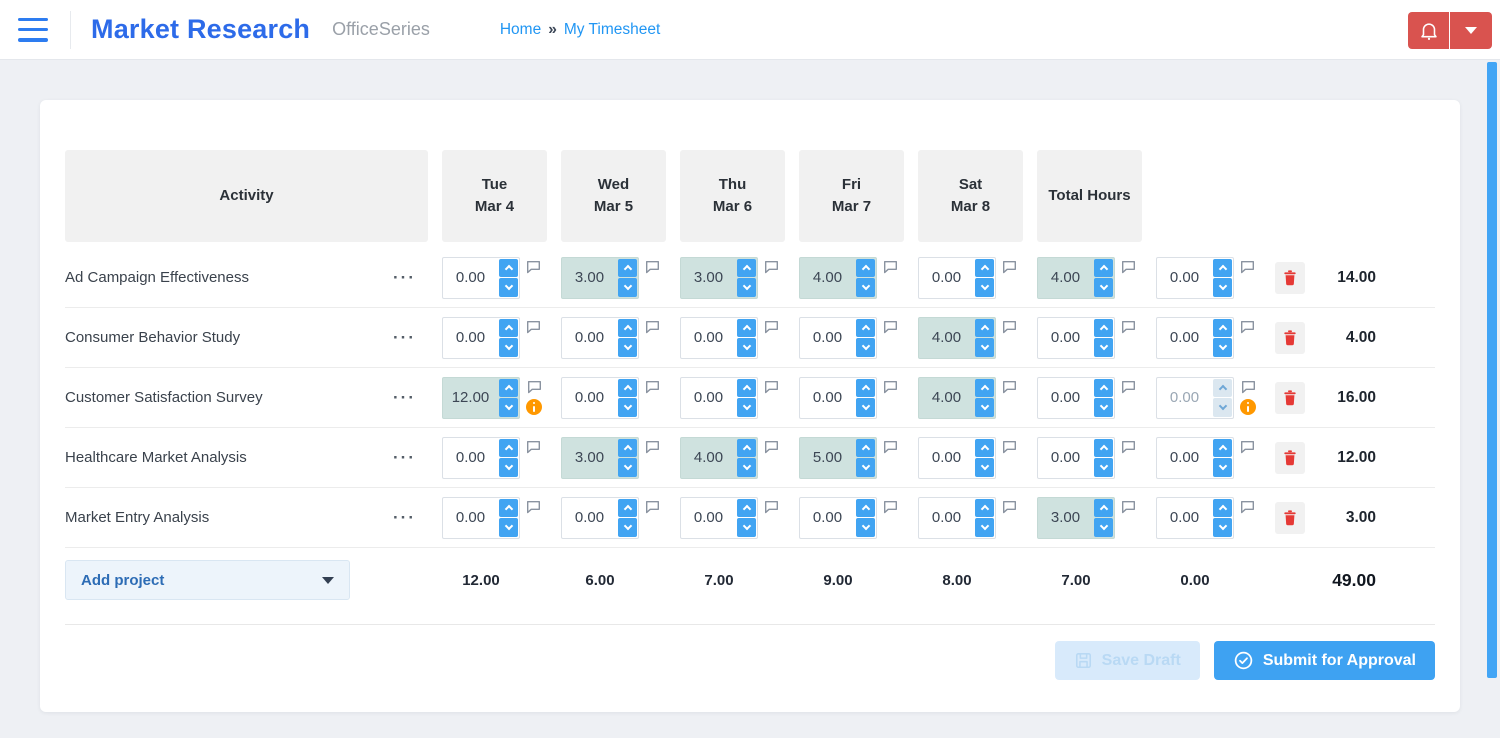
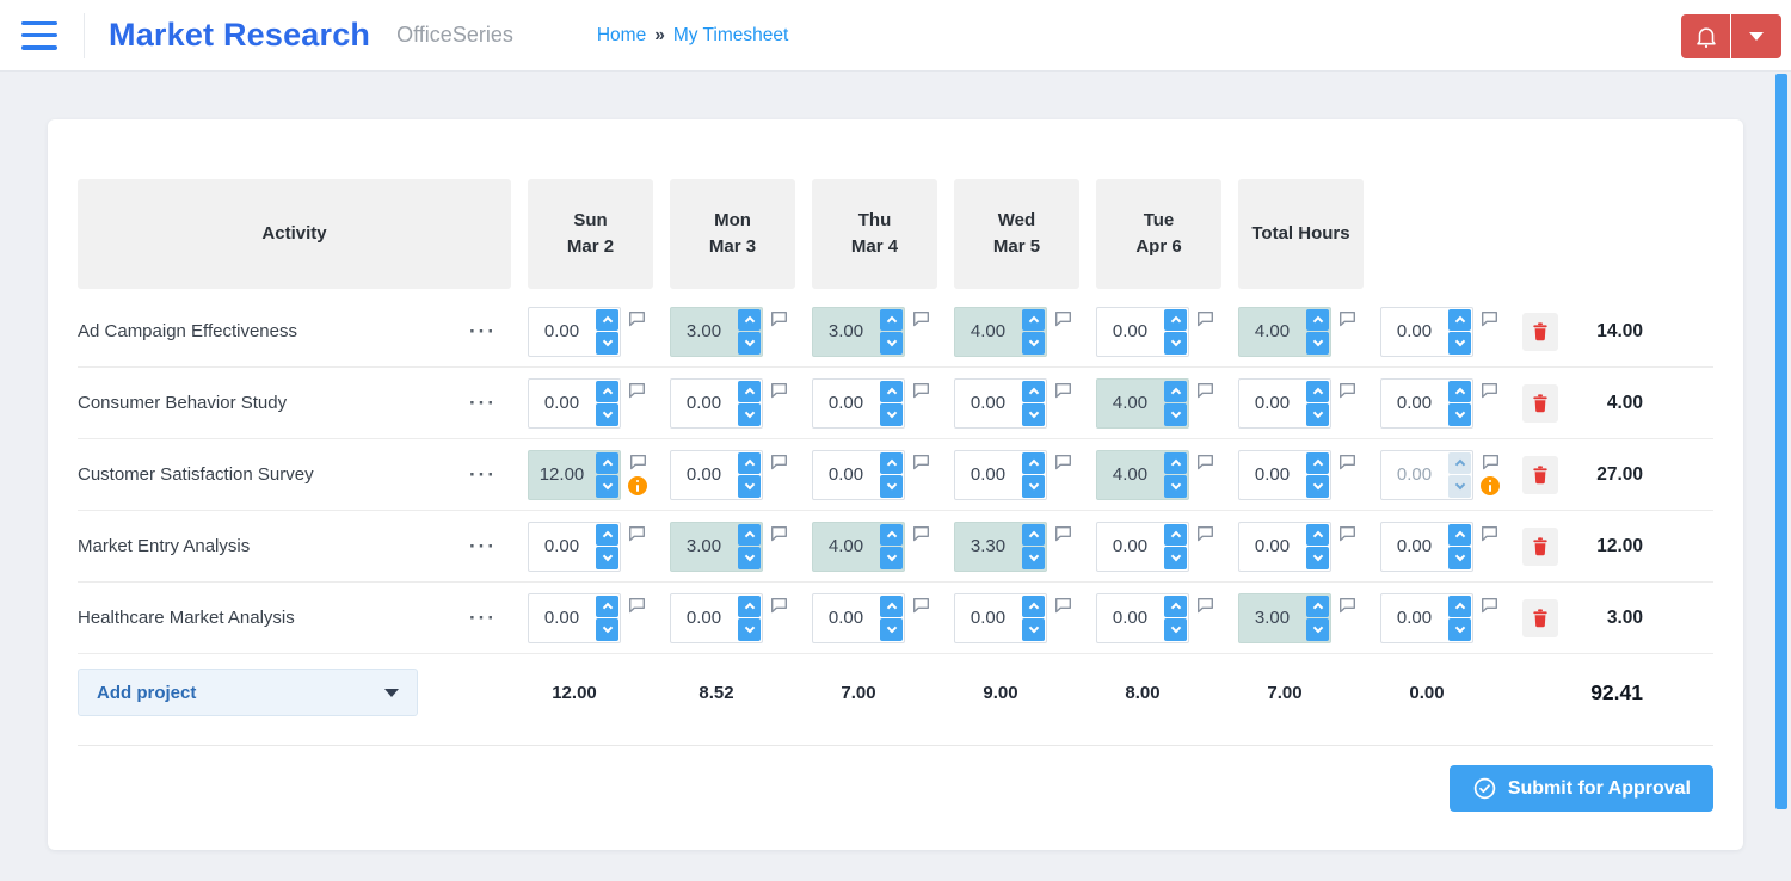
  Market Research
  OfficeSeries
  Home
  »
  My Timesheet
  Activity
+ Sun
+ Mar 2
+ Mon
+ Mar 3
- Tue
+ Thu
  Mar 4
  Wed
  Mar 5
- Thu
+ Tue
- Mar 6
+ Apr 6
- Fri
- Mar 7
- Sat
- Mar 8
  Total Hours
  Ad Campaign Effectiveness
  ···
  0.00
  3.00
  3.00
  4.00
  0.00
  4.00
  0.00
  14.00
  Consumer Behavior Study
  ···
  0.00
  0.00
  0.00
  0.00
  4.00
  0.00
  0.00
  4.00
  Customer Satisfaction Survey
  ···
  12.00
  0.00
  0.00
  0.00
  4.00
  0.00
  0.00
- 16.00
+ 27.00
- Healthcare Market Analysis
+ Market Entry Analysis
  ···
  0.00
  3.00
  4.00
- 5.00
+ 3.30
  0.00
  0.00
  0.00
  12.00
- Market Entry Analysis
+ Healthcare Market Analysis
  ···
  0.00
  0.00
  0.00
  0.00
  0.00
  3.00
  0.00
  3.00
  Add project
  12.00
- 6.00
+ 8.52
  7.00
  9.00
  8.00
  7.00
  0.00
- 49.00
+ 92.41
- Save Draft
  Submit for Approval
